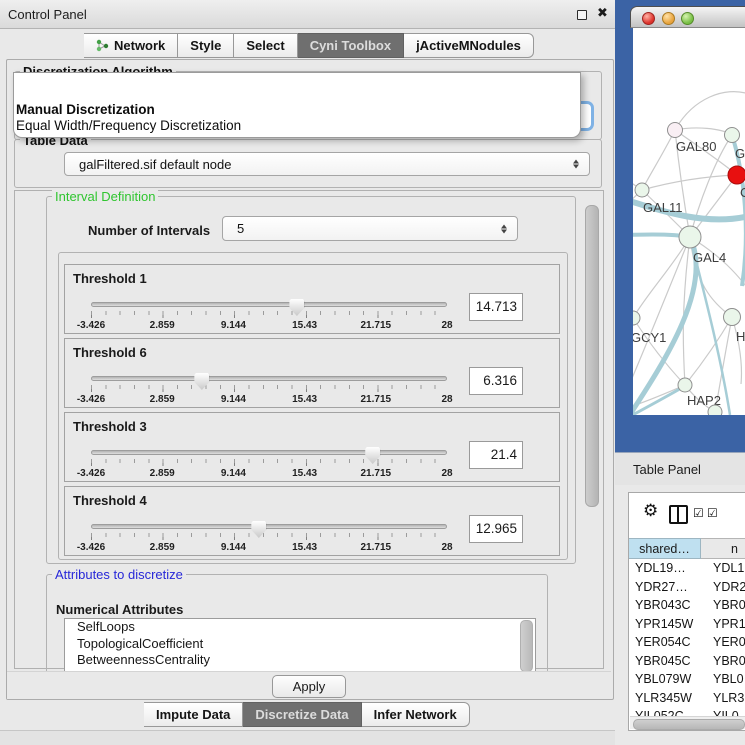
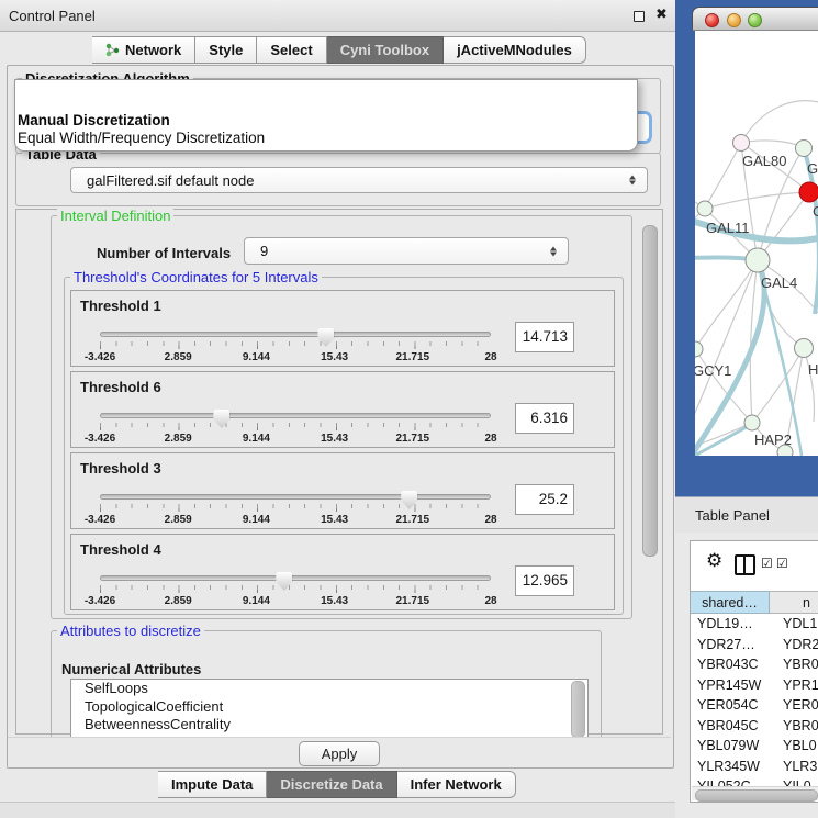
  Control Panel
  ✖
  Network
  Style
  Select
  Cyni Toolbox
  jActiveMNodules
  Manual Discretization
  Equal Width/Frequency Discretization
  Table Data
  galFiltered.sif default node
  Interval Definition
  Number of Intervals
- 5
+ 9
+ Threshold's Coordinates for 5 Intervals
  Threshold 1
  -3.426
  2.859
  9.144
  15.43
  21.715
  28
  14.713
  Threshold 6
  -3.426
  2.859
  9.144
  15.43
  21.715
  28
  6.316
  Threshold 3
  -3.426
  2.859
  9.144
  15.43
  21.715
  28
- 21.4
+ 25.2
  Threshold 4
  -3.426
  2.859
  9.144
  15.43
  21.715
  28
  12.965
  Attributes to discretize
  Numerical Attributes
  SelfLoops
  TopologicalCoefficient
  BetweennessCentrality
  Apply
  Impute Data
  Discretize Data
  Infer Network
  GAL80
  G
  GAL11
  GAL4
  GCY1
  H
  HAP2
  Table Panel
  ⚙
  ☑
  ☑
  shared…
  n
  YDL19…
  YDL1
  YDR27…
  YDR2
  YBR043C
  YBR0
  YPR145W
  YPR1
  YER054C
  YER0
  YBR045C
  YBR0
  YBL079W
  YBL0
  YLR345W
  YLR3
